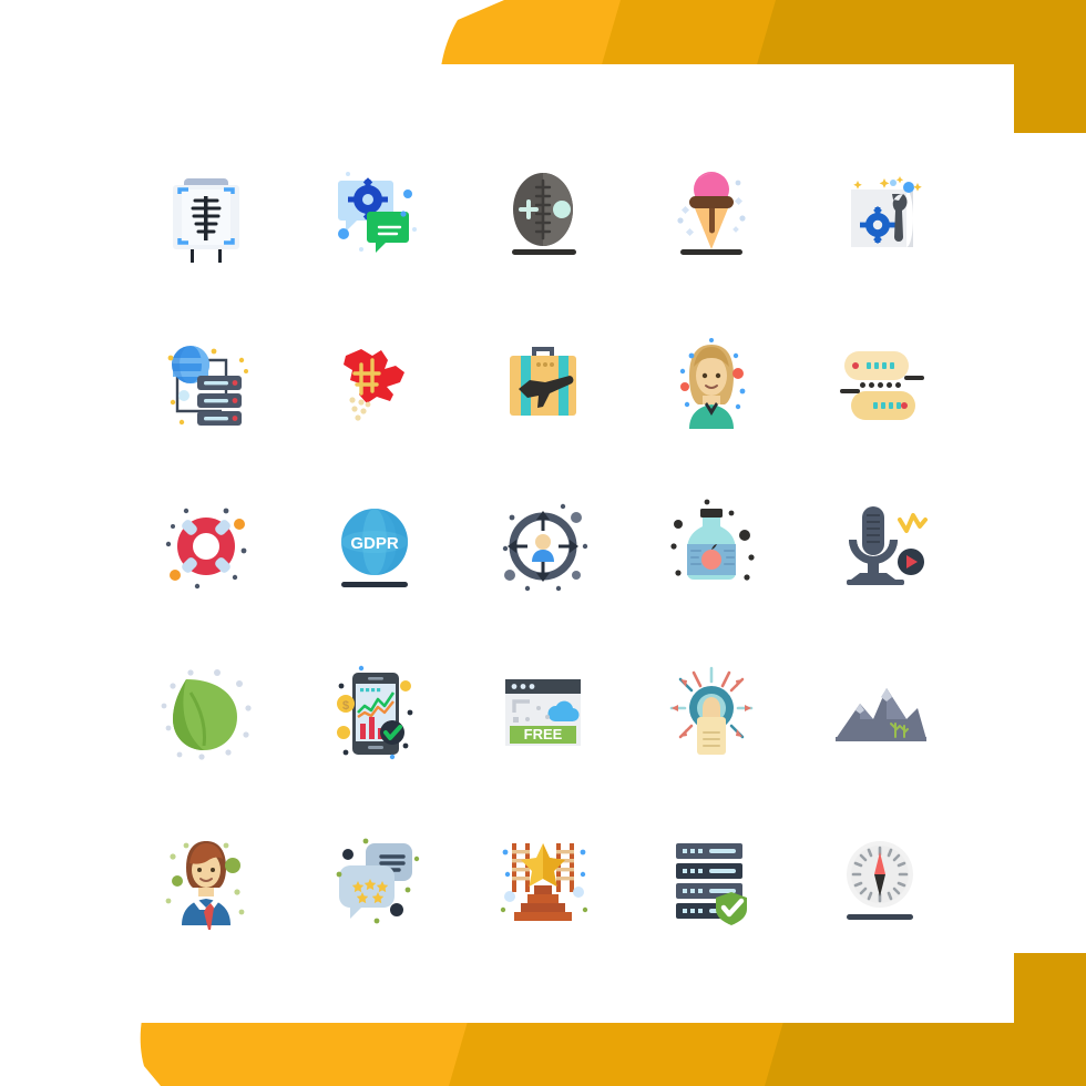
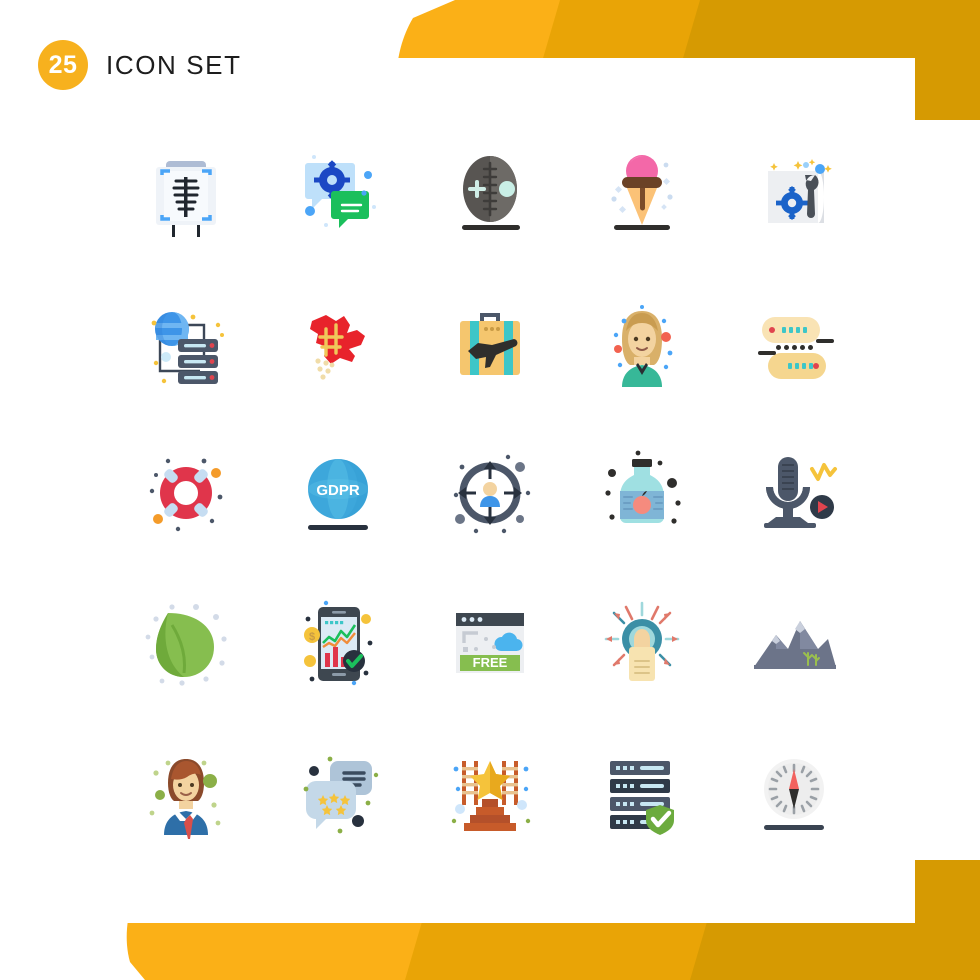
+ 25
+ ICON SET
  GDPR
  $
  FREE
